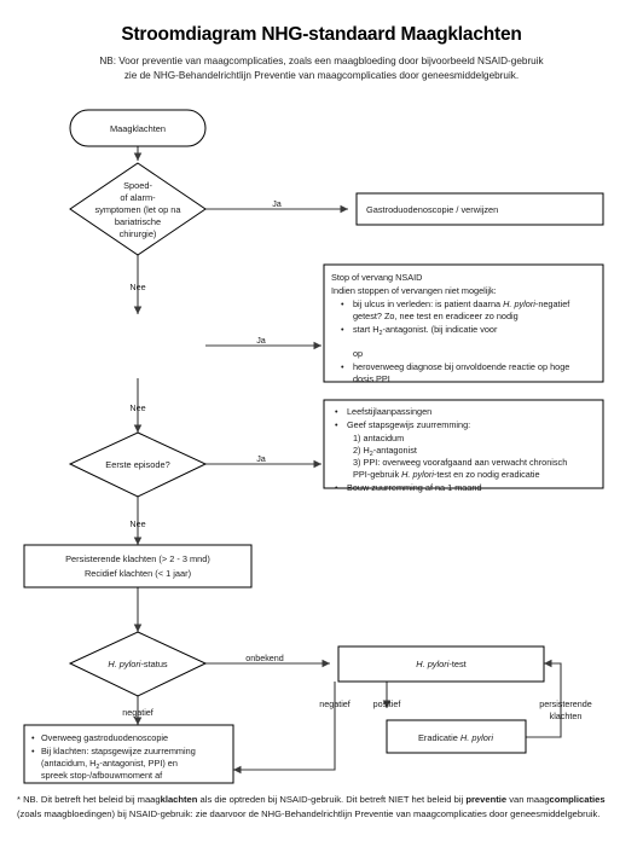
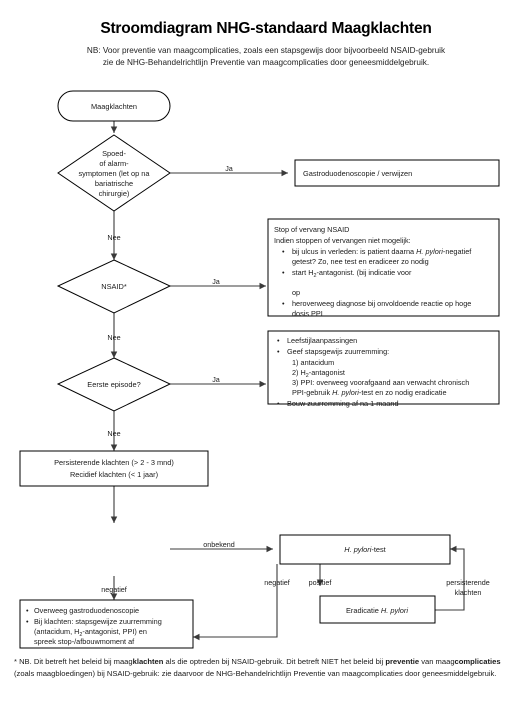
  Stroomdiagram NHG-standaard Maagklachten
- NB: Voor preventie van maagcomplicaties, zoals een maagbloeding door bijvoorbeeld NSAID-gebruik zie de NHG-Behandelrichtlijn Preventie van maagcomplicaties door geneesmiddelgebruik.
+ NB: Voor preventie van maagcomplicaties, zoals een stapsgewijs door bijvoorbeeld NSAID-gebruik zie de NHG-Behandelrichtlijn Preventie van maagcomplicaties door geneesmiddelgebruik.
  Ja
  Nee
  Ja
  Nee
  Ja
  Nee
  onbekend
  negatief
  negatief
  positief
  persisterende
  klachten
  Maagklachten
  Spoed-
  of alarm-
  symptomen (let op na
  bariatrische
  chirurgie)
  Gastroduodenoscopie / verwijzen
+ NSAID*
  Stop of vervang NSAID
  Indien stoppen of vervangen niet mogelijk:
  •
  bij ulcus in verleden: is patient daarna H. pylori-negatief
  getest? Zo, nee test en eradiceer zo nodig
  •
  start H -antagonist. (bij indicatie voor
  op
  •
  heroverweeg diagnose bij onvoldoende reactie op hoge
  dosis PPI
  Eerste episode?
  •
  Leefstijlaanpassingen
  •
  Geef stapsgewijs zuurremming:
  1) antacidum
  2) H -antagonist
  3) PPI: overweeg voorafgaand aan verwacht chronisch
  PPI-gebruik H. pylori-test en zo nodig eradicatie
  •
  Bouw zuurremming af na 1 maand
  Persisterende klachten (> 2 - 3 mnd)
  Recidief klachten (< 1 jaar)
- H. pylori-status
  H. pylori-test
  Eradicatie H. pylori
  •
  Overweeg gastroduodenoscopie
  •
  Bij klachten: stapsgewijze zuurremming
  (antacidum, H -antagonist, PPI) en
  spreek stop-/afbouwmoment af
  * NB. Dit betreft het beleid bij maagklachten als die optreden bij NSAID-gebruik. Dit betreft NIET het beleid bij preventie van maagcomplicaties (zoals maagbloedingen) bij NSAID-gebruik: zie daarvoor de NHG-Behandelrichtlijn Preventie van maagcomplicaties door geneesmiddelgebruik.
